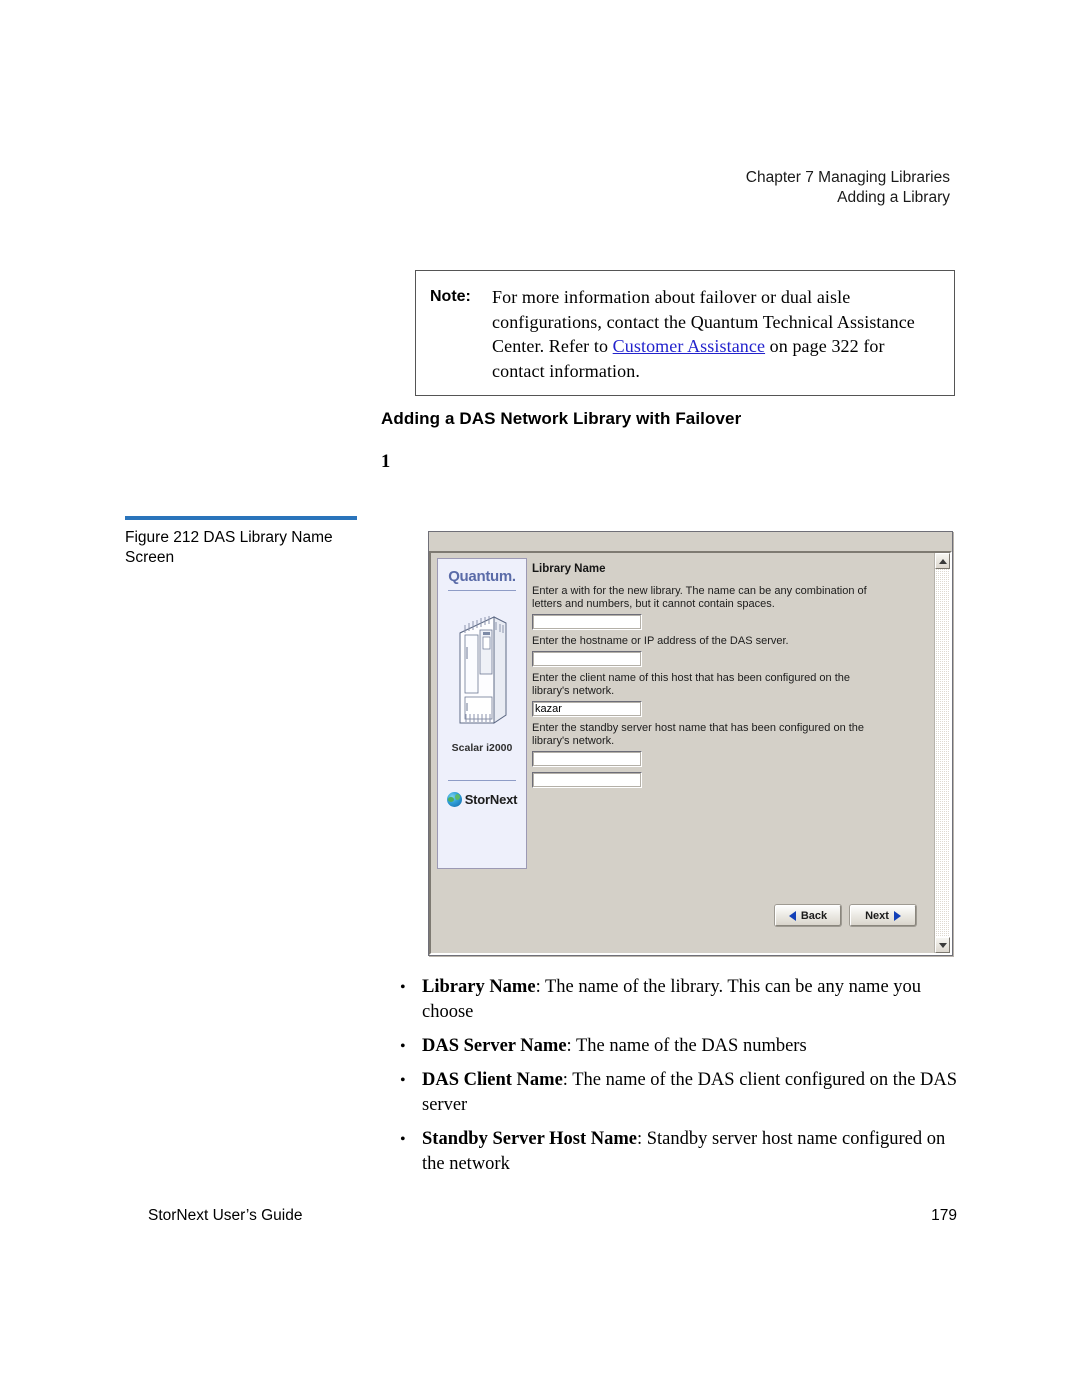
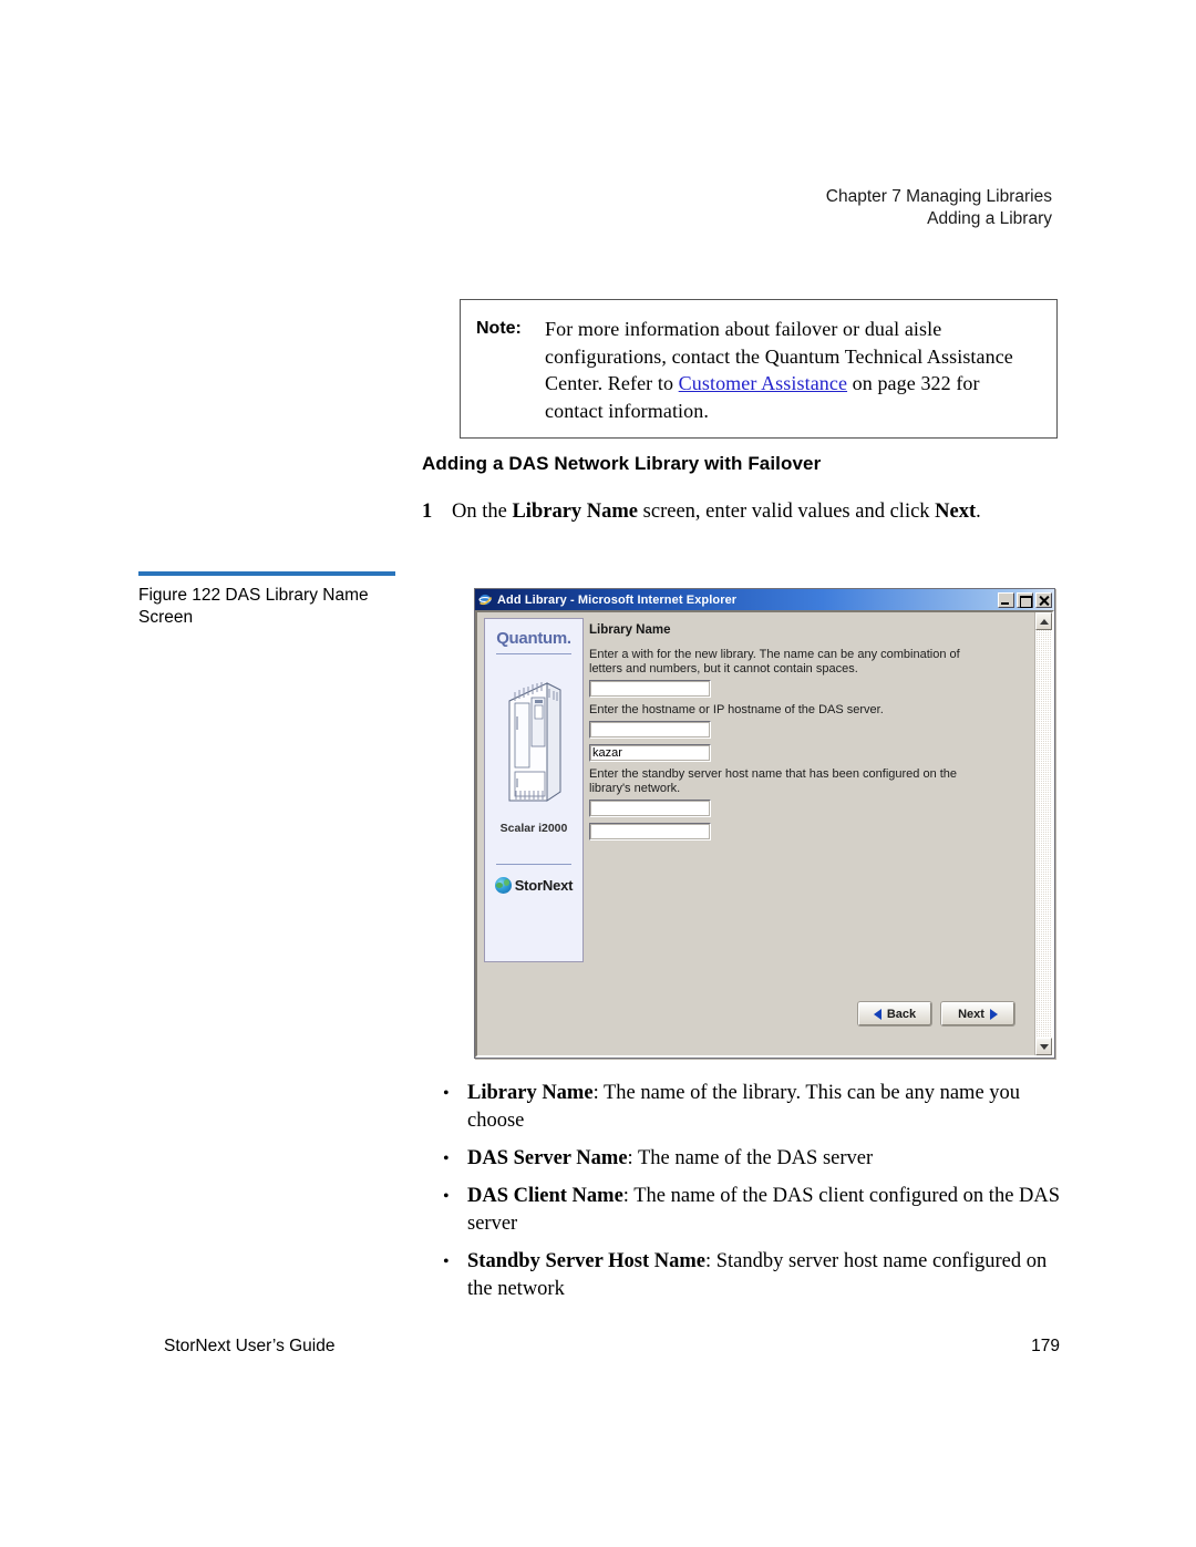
  Chapter 7 Managing Libraries
  Adding a Library
  Note:
  For more information about failover or dual aisle configurations, contact the Quantum Technical Assistance Center. Refer to Customer Assistance on page 322 for contact information.
  Adding a DAS Network Library with Failover
  1
+ On the Library Name screen, enter valid values and click Next.
- Figure 212 DAS Library Name Screen
+ Figure 122 DAS Library Name Screen
+ Add Library - Microsoft Internet Explorer
  Quantum.
  Scalar i2000
  StorNext
  Library Name
  Enter a with for the new library. The name can be any combination of letters and numbers, but it cannot contain spaces.
- Enter the hostname or IP address of the DAS server.
+ Enter the hostname or IP hostname of the DAS server.
- Enter the client name of this host that has been configured on the library's network.
  kazar
  Enter the standby server host name that has been configured on the library's network.
  Back
  Next
  •
  Library Name: The name of the library. This can be any name you choose
  •
- DAS Server Name: The name of the DAS numbers
+ DAS Server Name: The name of the DAS server
  •
  DAS Client Name: The name of the DAS client configured on the DAS server
  •
  Standby Server Host Name: Standby server host name configured on the network
  StorNext User’s Guide
  179
